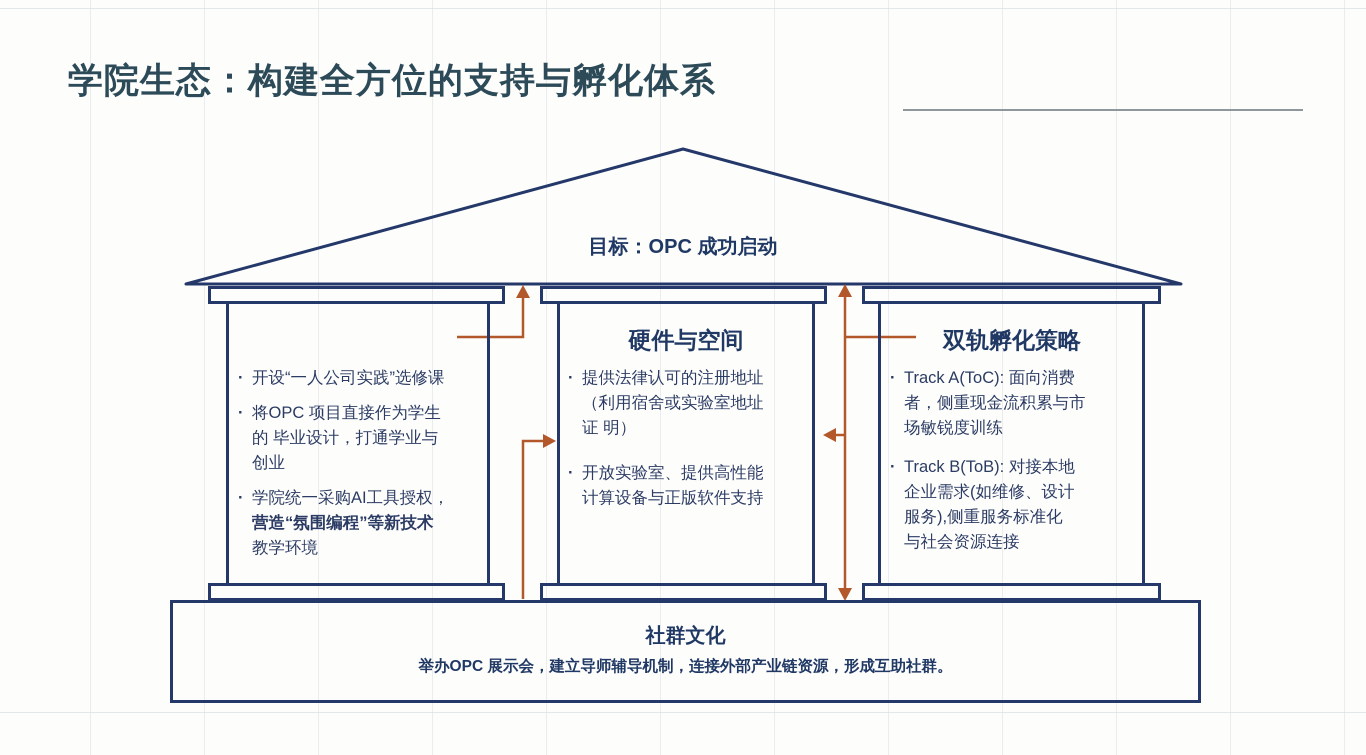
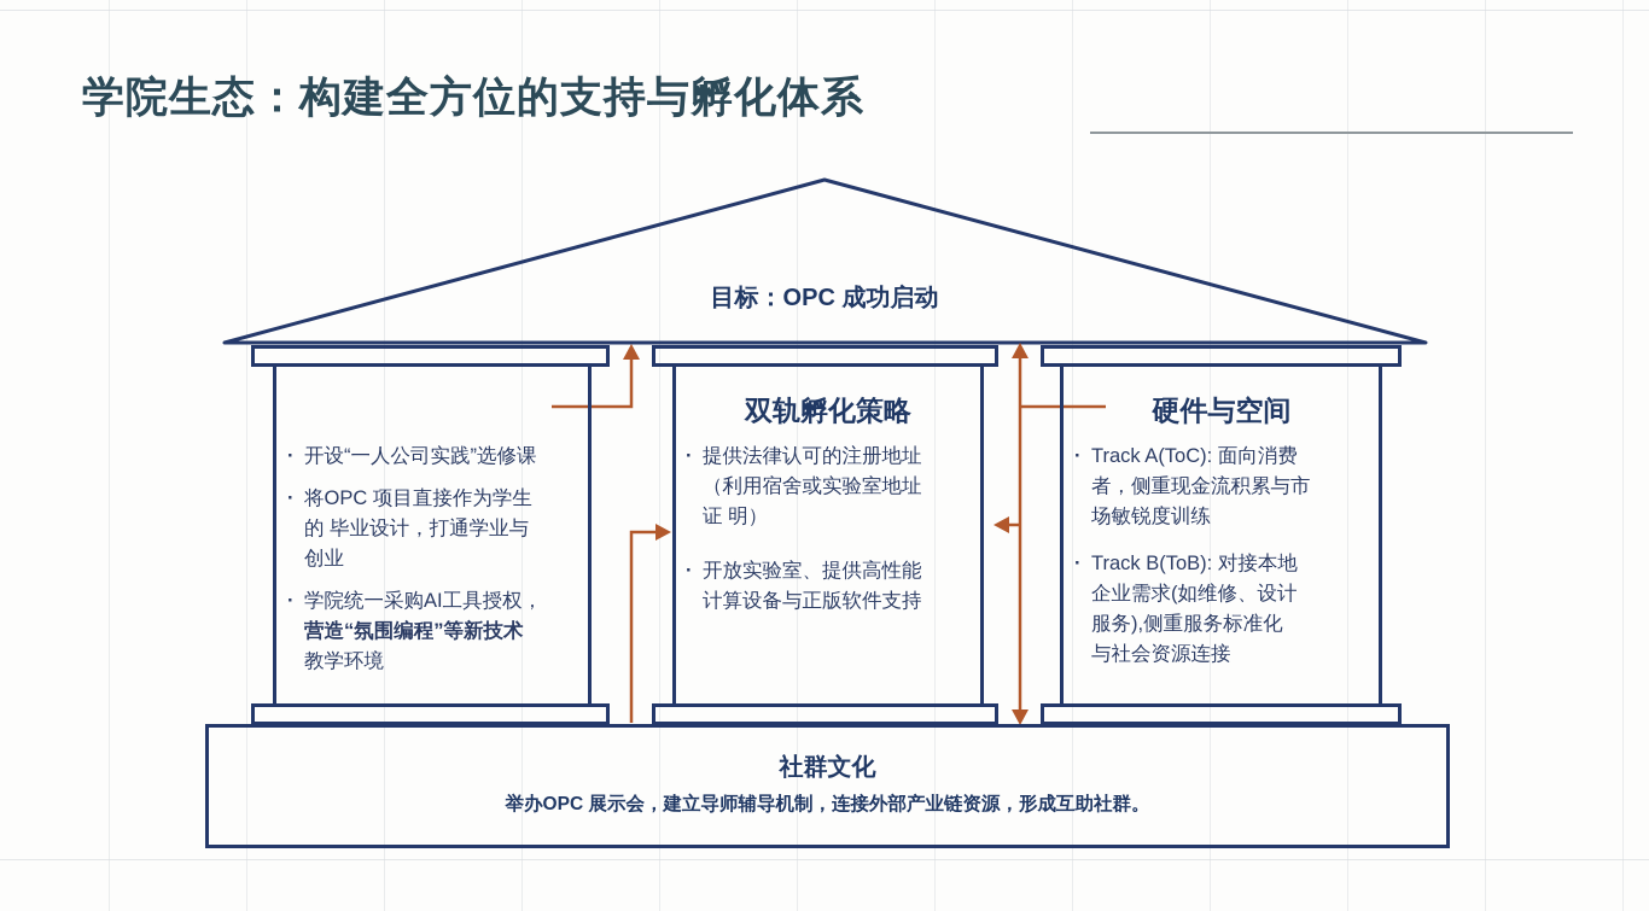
  学院生态：构建全方位的支持与孵化体系
  目标：OPC 成功启动
  ·
  开设“一人公司实践”选修课
  ·
  将OPC 项目直接作为学生
  的 毕业设计，打通学业与
  创业
  ·
  学院统一采购AI工具授权，
  营造“氛围编程”等新技术
  教学环境
- 硬件与空间
+ 双轨孵化策略
  ·
  提供法律认可的注册地址
  （利用宿舍或实验室地址
  证 明）
  ·
  开放实验室、提供高性能
  计算设备与正版软件支持
- 双轨孵化策略
+ 硬件与空间
  ·
  Track A(ToC): 面向消费
  者，侧重现金流积累与市
  场敏锐度训练
  ·
  Track B(ToB): 对接本地
  企业需求(如维修、设计
  服务),侧重服务标准化
  与社会资源连接
  社群文化
  举办OPC 展示会，建立导师辅导机制，连接外部产业链资源，形成互助社群。
